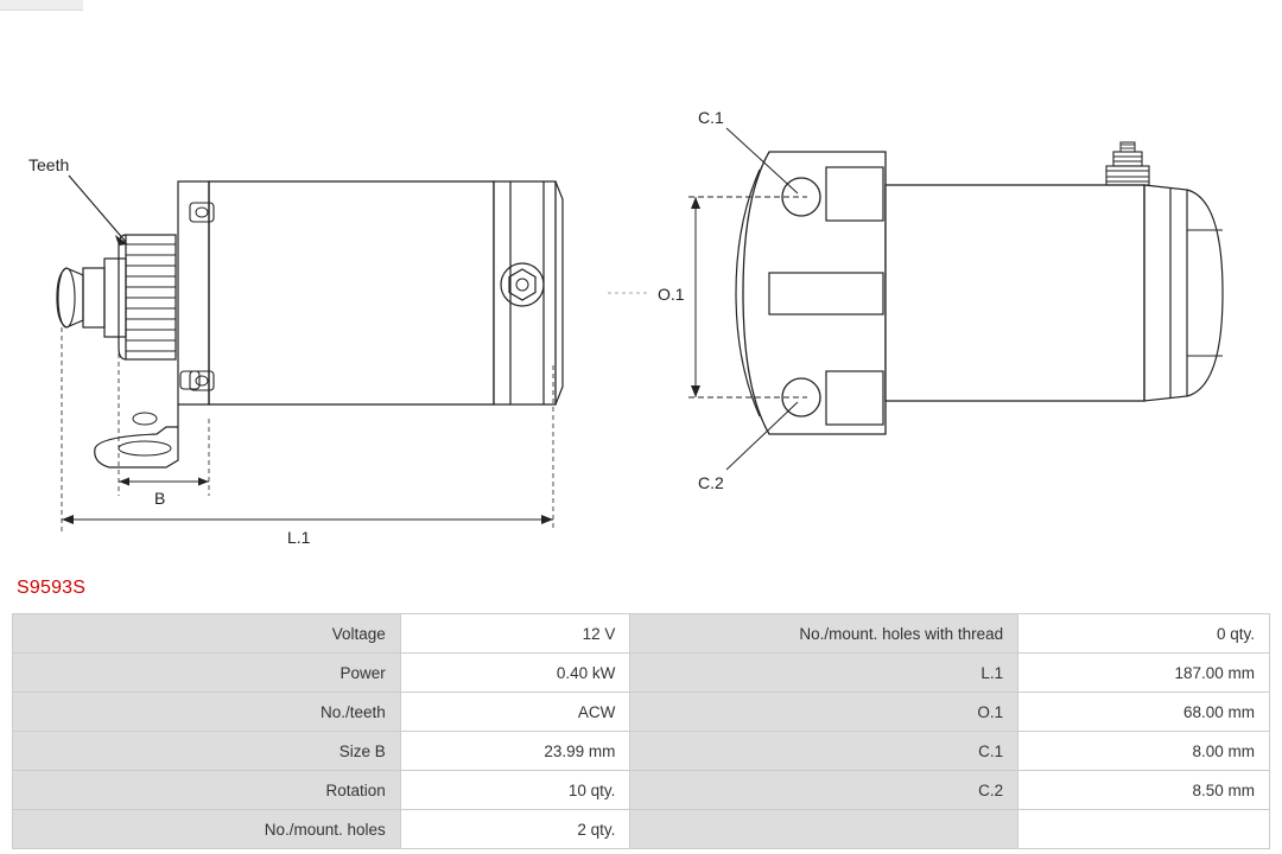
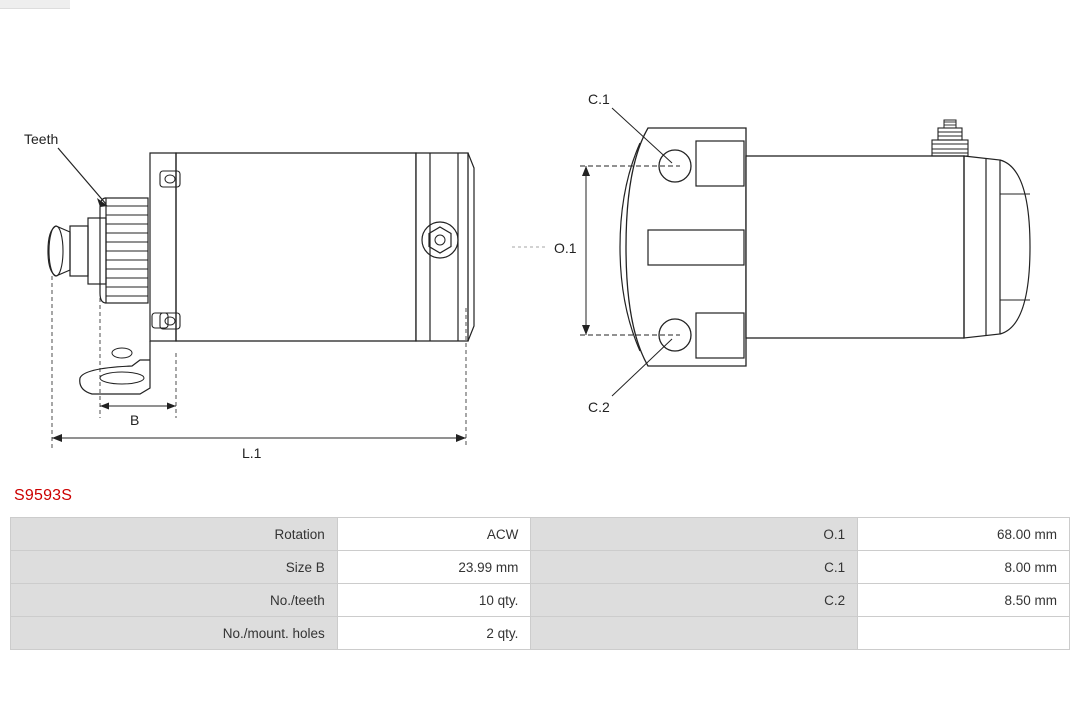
  Teeth
  B
  L.1
  O.1
  C.1
  C.2
  S9593S
- Voltage	12 V	No./mount. holes with thread	0 qty.
- Power	0.40 kW	L.1	187.00 mm
- No./teeth	ACW	O.1	68.00 mm
+ Rotation	ACW	O.1	68.00 mm
  Size B	23.99 mm	C.1	8.00 mm
- Rotation	10 qty.	C.2	8.50 mm
+ No./teeth	10 qty.	C.2	8.50 mm
  No./mount. holes	2 qty.
